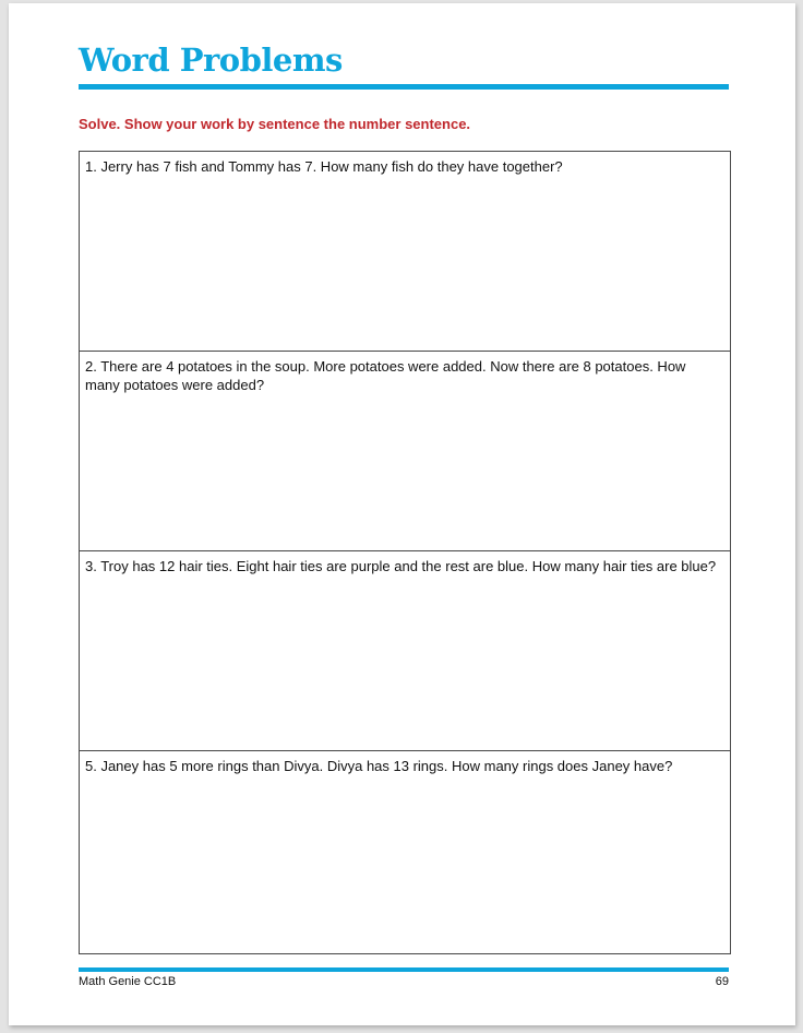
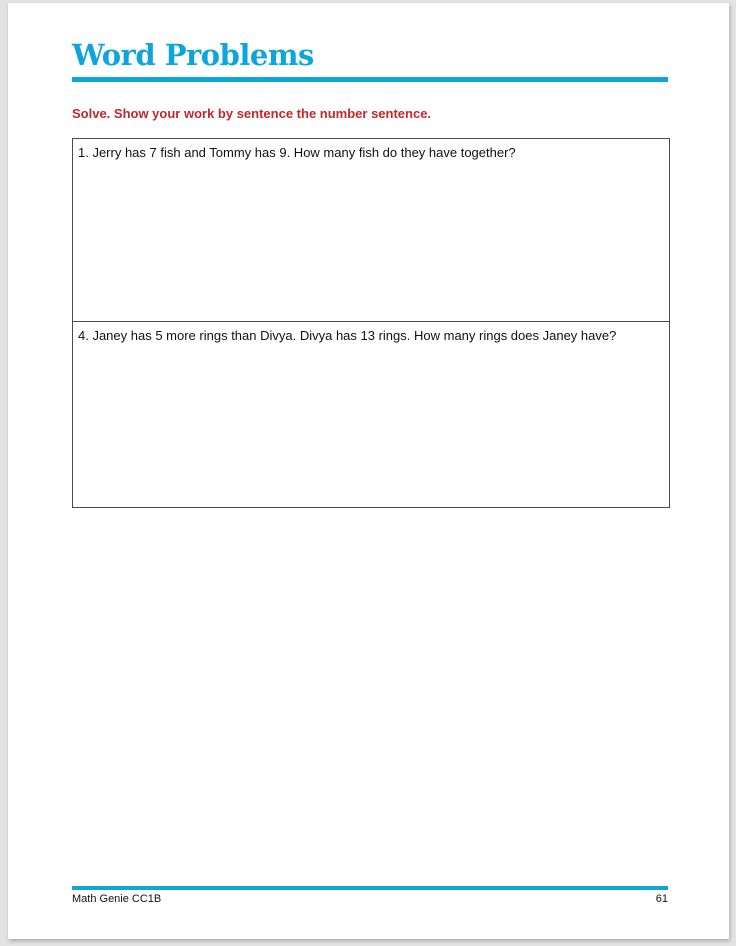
  Word Problems
  Solve. Show your work by sentence the number sentence.
- 1. Jerry has 7 fish and Tommy has 7. How many fish do they have together?
+ 1. Jerry has 7 fish and Tommy has 9. How many fish do they have together?
- 2. There are 4 potatoes in the soup. More potatoes were added. Now there are 8 potatoes. How many potatoes were added?
- 3. Troy has 12 hair ties. Eight hair ties are purple and the rest are blue. How many hair ties are blue?
- 5. Janey has 5 more rings than Divya. Divya has 13 rings. How many rings does Janey have?
+ 4. Janey has 5 more rings than Divya. Divya has 13 rings. How many rings does Janey have?
  Math Genie CC1B
- 69
+ 61
